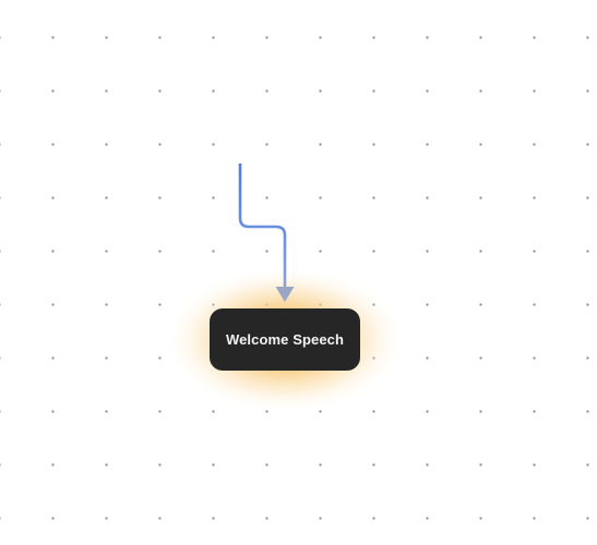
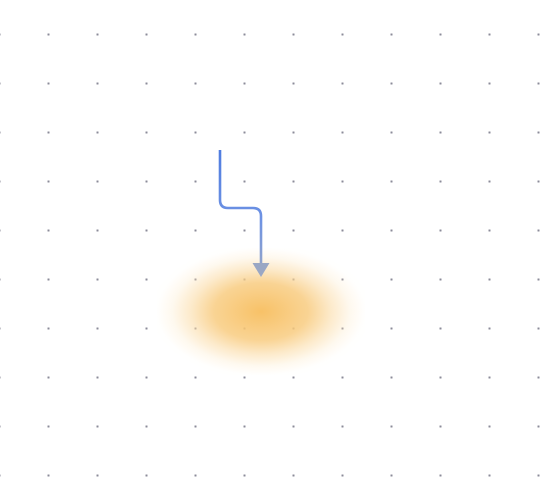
- Welcome Speech
